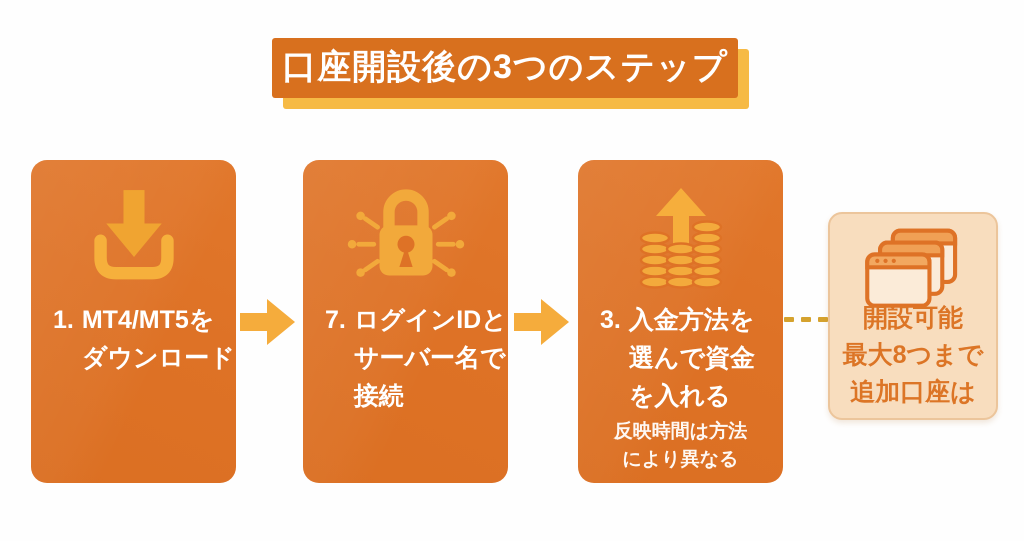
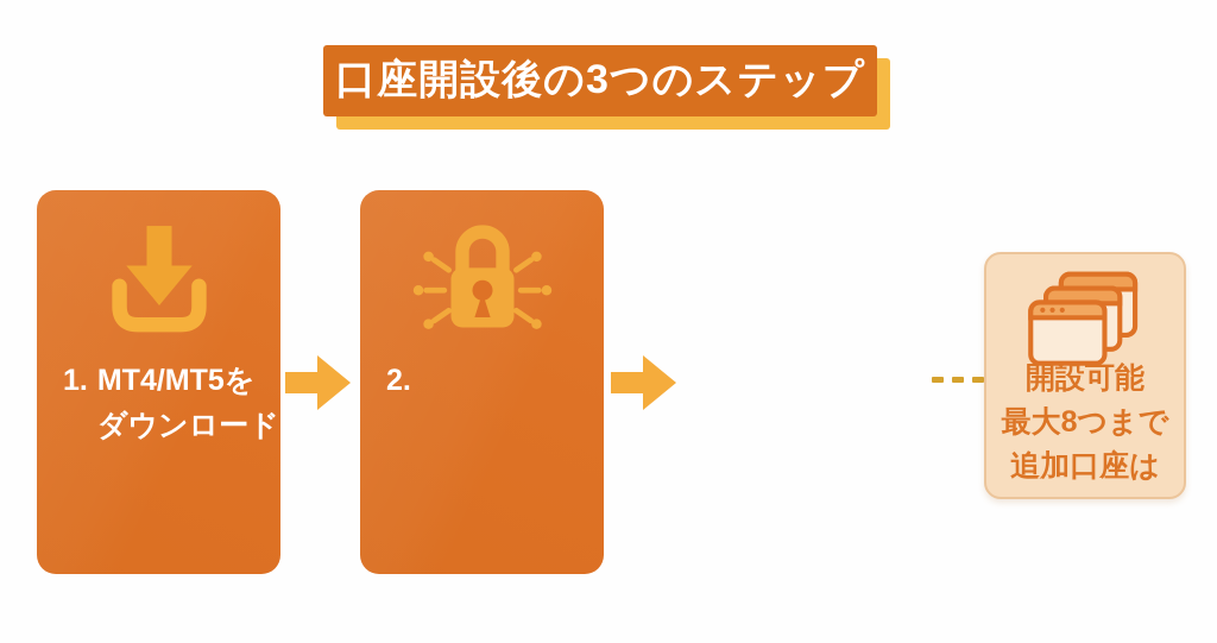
  口座開設後の3つのステップ
  1.
  MT4/MT5を
  ダウンロード
- 7.
+ 2.
- ログインIDと
- サーバー名で
- 接続
- 3.
- 入金方法を
- 選んで資金
- を入れる
- 反映時間は方法
- により異なる
  開設可能
  最大8つまで
  追加口座は
